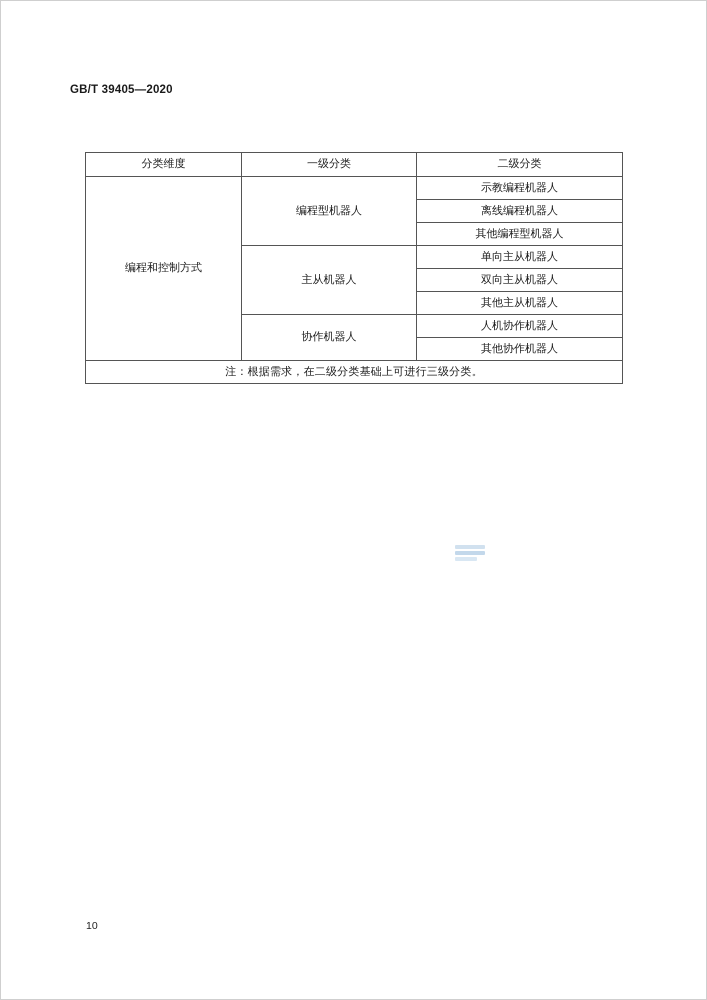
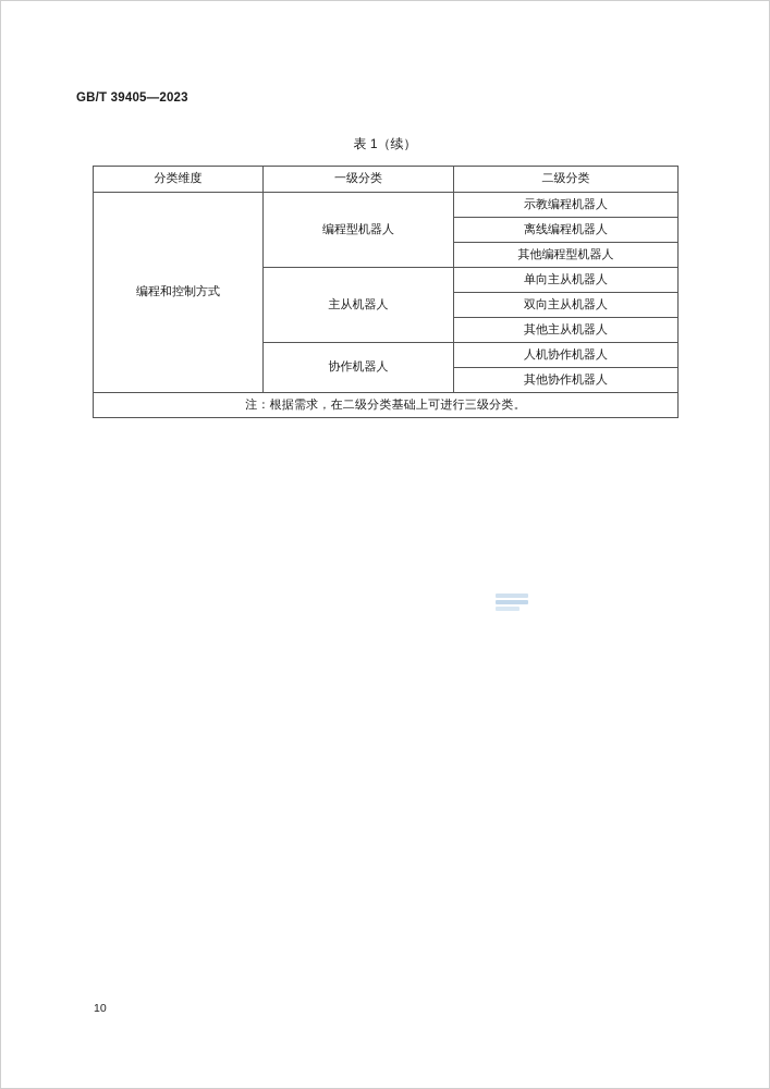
- GB/T 39405—2020
+ GB/T 39405—2023
+ 表 1（续）
  分类维度	一级分类	二级分类
  编程和控制方式	编程型机器人	示教编程机器人
  离线编程机器人
  其他编程型机器人
  主从机器人	单向主从机器人
  双向主从机器人
  其他主从机器人
  协作机器人	人机协作机器人
  其他协作机器人
  注：根据需求，在二级分类基础上可进行三级分类。
  10
